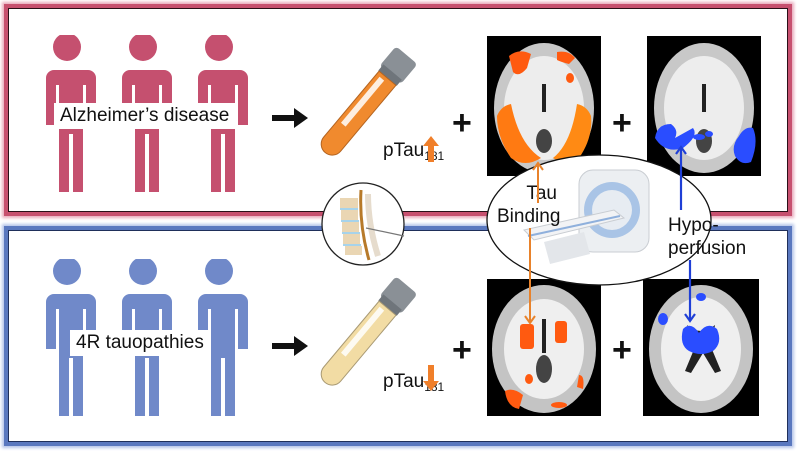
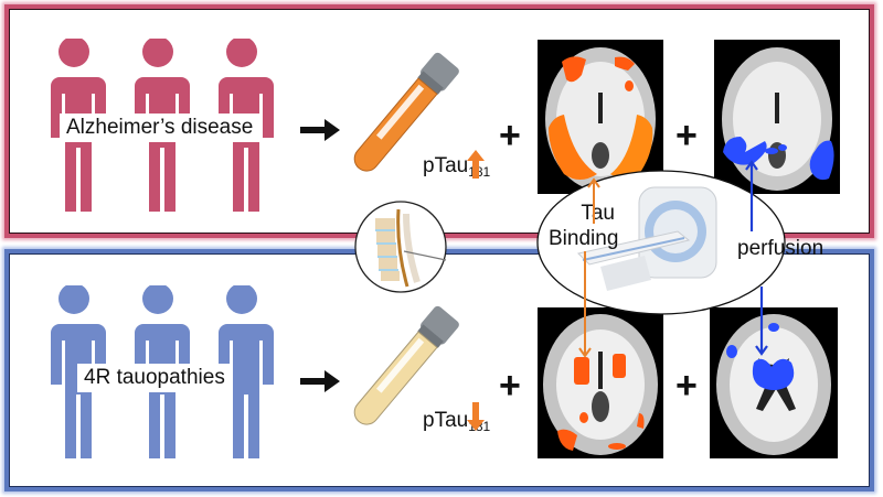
  Alzheimer’s disease
  4R tauopathies
  pTau181
  pTau181
  +
  +
  +
  +
  Tau
  Binding
- Hypo-
  perfusion
